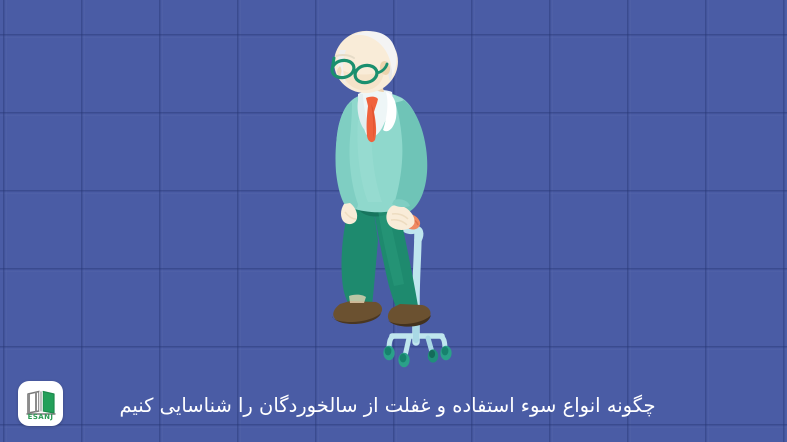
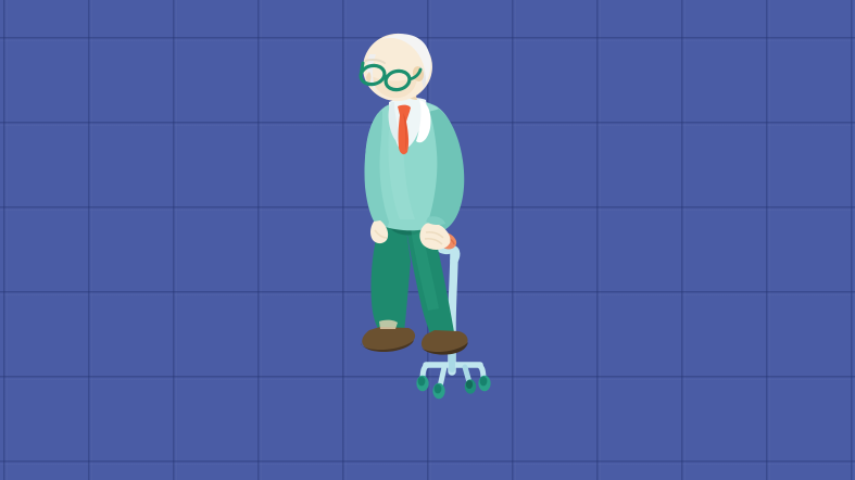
- چگونه انواع سوء استفاده و غفلت از سالخوردگان را شناسایی کنیم
- ESANJ
